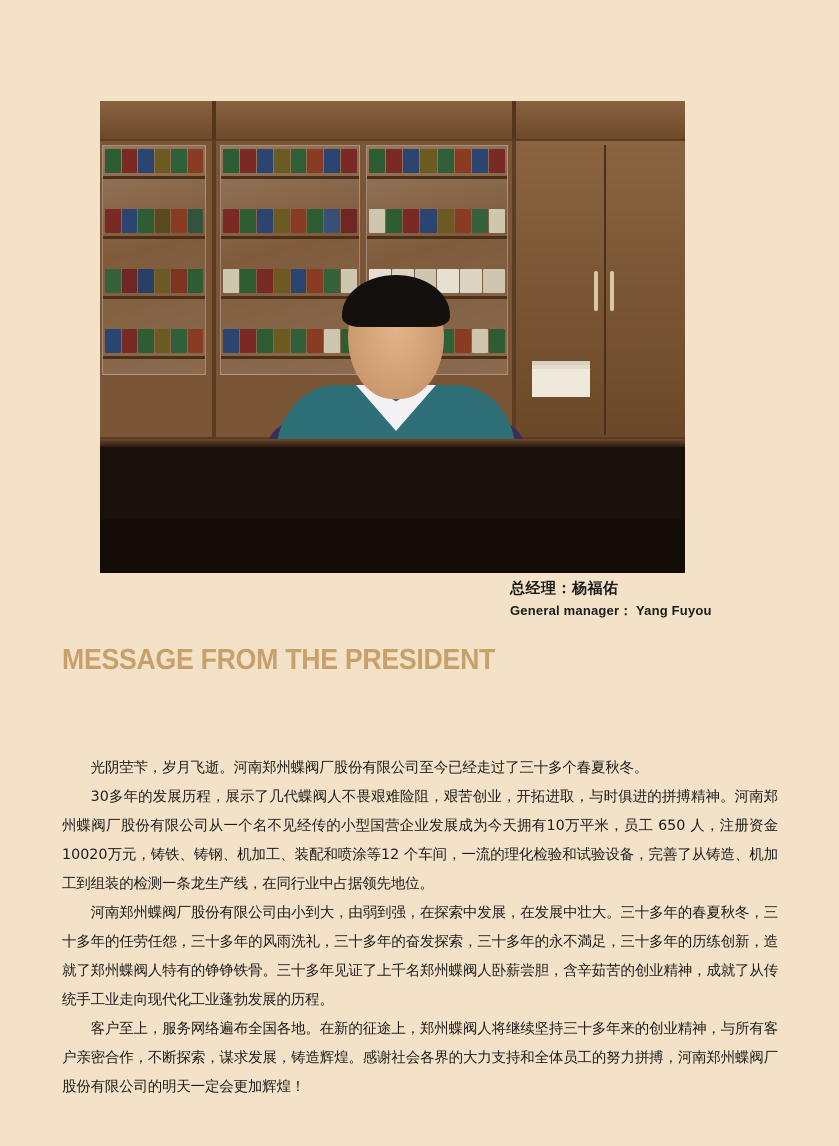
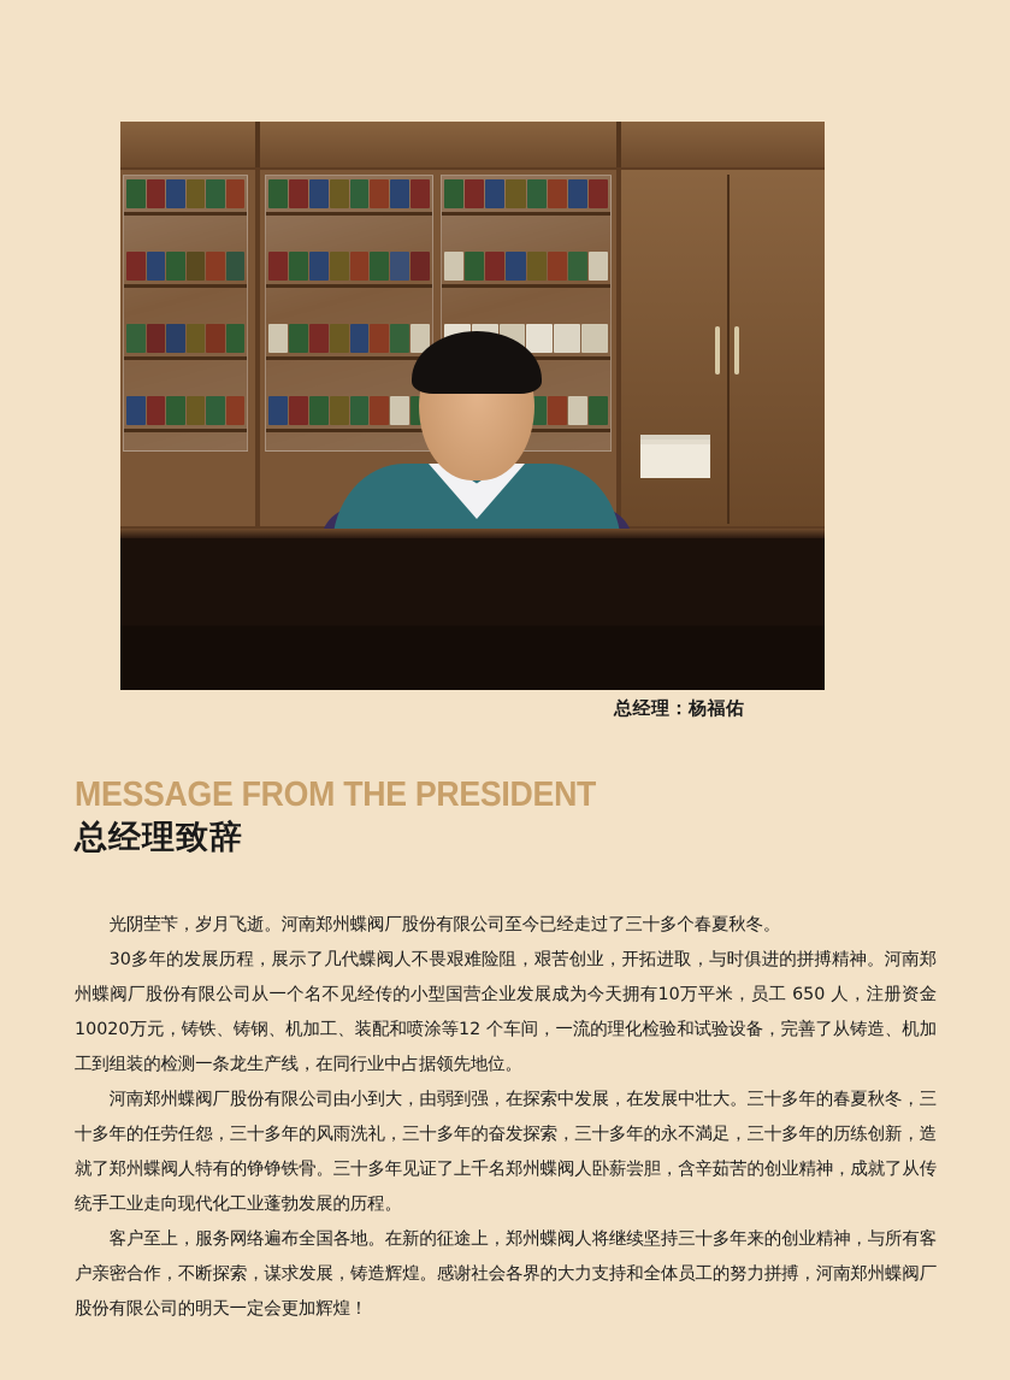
  总经理：杨福佑
- General manager： Yang Fuyou
  MESSAGE FROM THE PRESIDENT
+ 总经理致辞
  光阴茔苄，岁月飞逝。河南郑州蝶阀厂股份有限公司至今已经走过了三十多个春夏秋冬。
  30多年的发展历程，展示了几代蝶阀人不畏艰难险阻，艰苦创业，开拓进取，与时俱进的拼搏精神。河南郑州蝶阀厂股份有限公司从一个名不见经传的小型国营企业发展成为今天拥有10万平米，员工 650 人，注册资金10020万元，铸铁、铸钢、机加工、装配和喷涂等12 个车间，一流的理化检验和试验设备，完善了从铸造、机加工到组装的检测一条龙生产线，在同行业中占据领先地位。
  河南郑州蝶阀厂股份有限公司由小到大，由弱到强，在探索中发展，在发展中壮大。三十多年的春夏秋冬，三十多年的任劳任怨，三十多年的风雨洗礼，三十多年的奋发探索，三十多年的永不満足，三十多年的历练创新，造就了郑州蝶阀人特有的铮铮铁骨。三十多年见证了上千名郑州蝶阀人卧薪尝胆，含辛茹苦的创业精神，成就了从传统手工业走向现代化工业蓬勃发展的历程。
  客户至上，服务网络遍布全国各地。在新的征途上，郑州蝶阀人将继续坚持三十多年来的创业精神，与所有客户亲密合作，不断探索，谋求发展，铸造辉煌。感谢社会各界的大力支持和全体员工的努力拼搏，河南郑州蝶阀厂股份有限公司的明天一定会更加辉煌！
